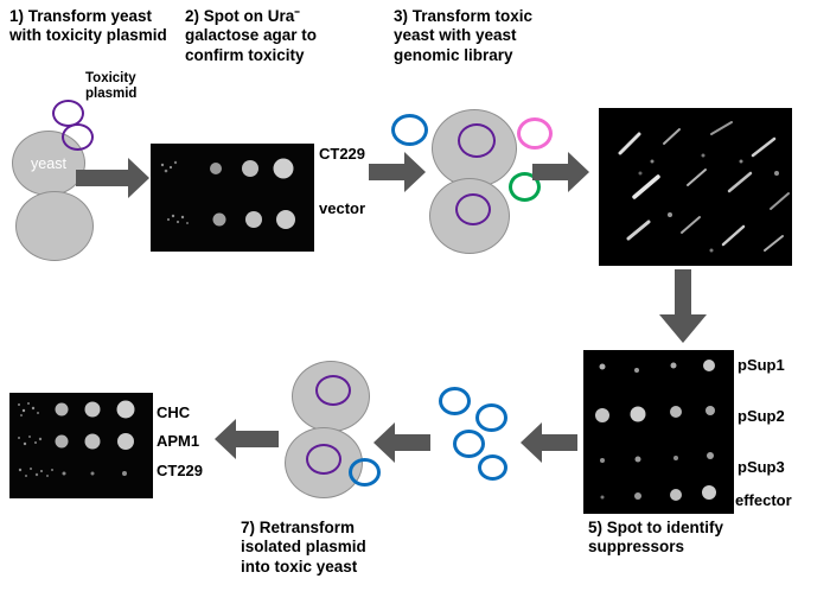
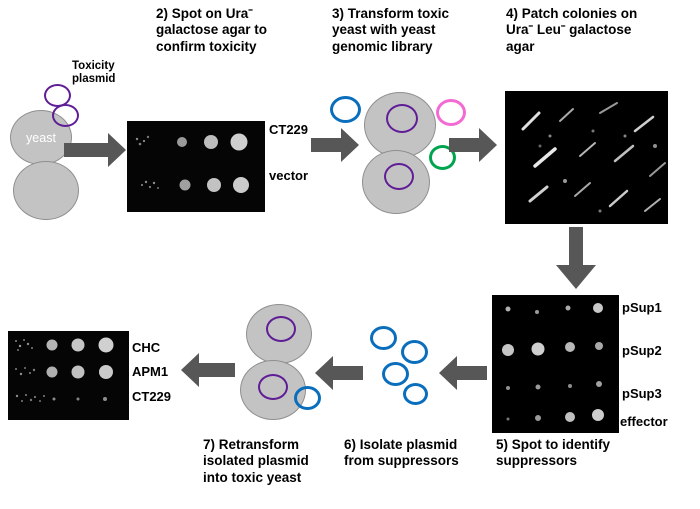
- 1) Transform yeast
- with toxicity plasmid
  2) Spot on Ura⁻
  galactose agar to
  confirm toxicity
  3) Transform toxic
  yeast with yeast
  genomic library
+ 4) Patch colonies on
+ Ura⁻ Leu⁻ galactose
+ agar
  5) Spot to identify
  suppressors
+ 6) Isolate plasmid
+ from suppressors
  7) Retransform
  isolated plasmid
  into toxic yeast
  Toxicity
  plasmid
  yeast
  CT229
  vector
  pSup1
  pSup2
  pSup3
  effector
  CHC
  APM1
  CT229
